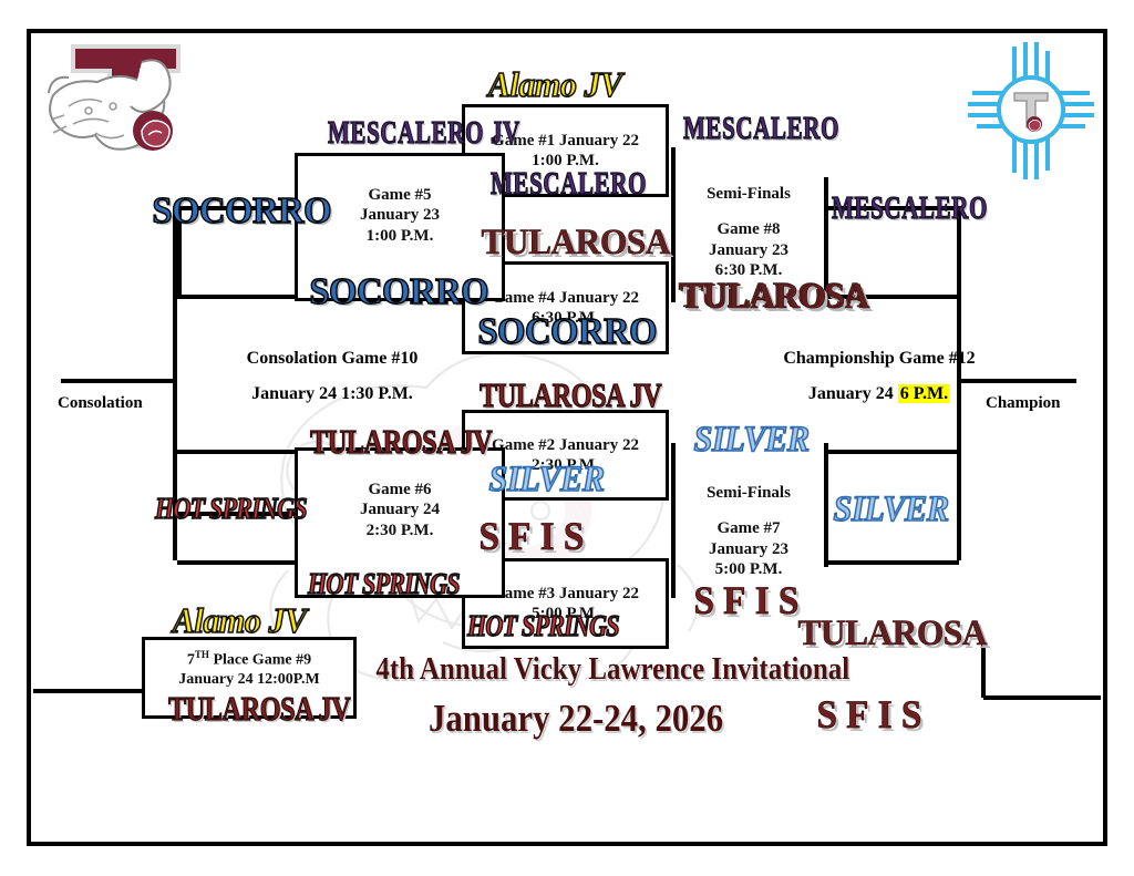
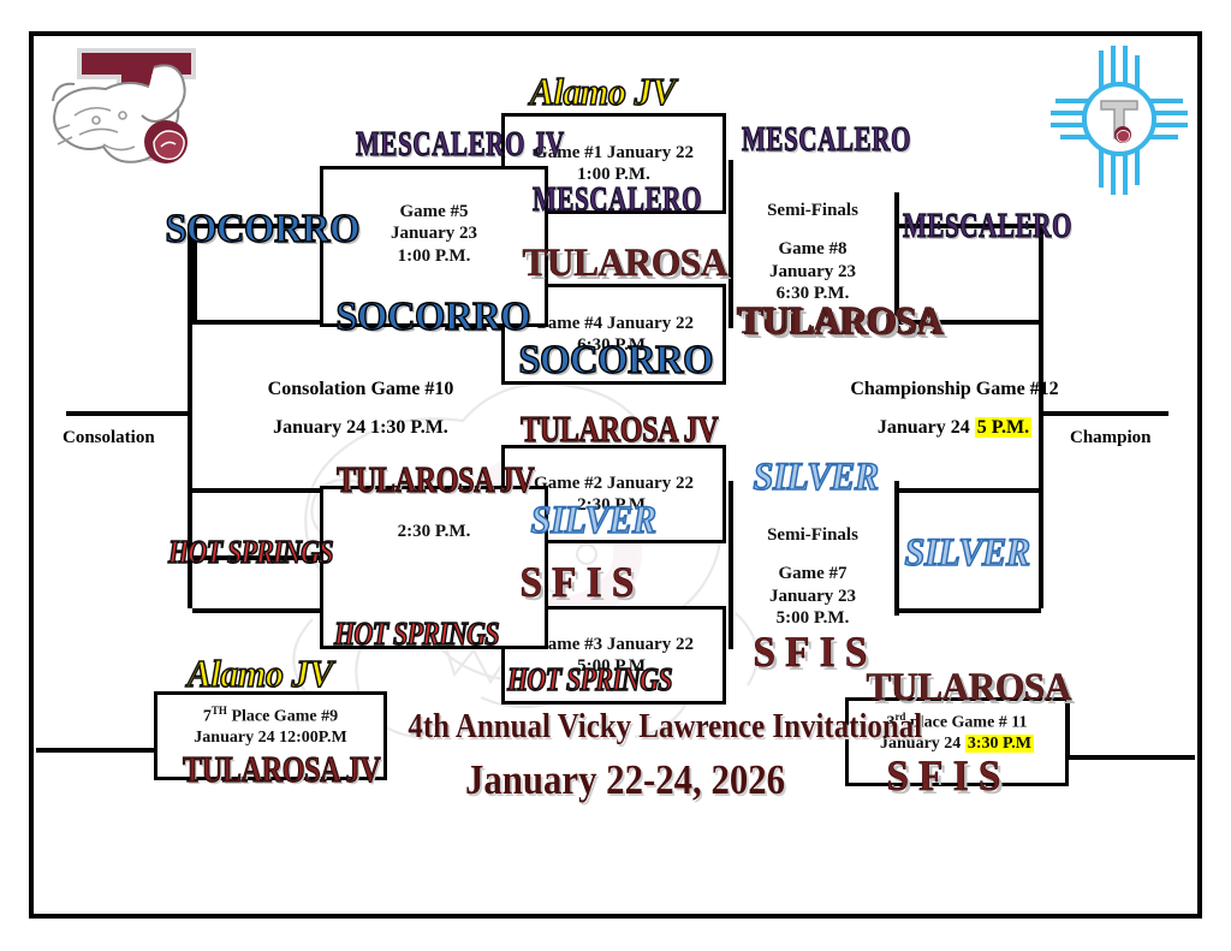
  Game #1 January 22
  1:00 P.M.
  MESCALERO
  ame #4 January 22
  6:30 P.M.
  SOCORRO
  Game #2 January 22
  2:30 P.M.
  SILVER
  ame #3 January 22
  5:00 P.M.
  HOT SPRINGS
  Game #5
  January 23
  1:00 P.M.
  SOCORRO
- Game #6
- January 24
  2:30 P.M.
  HOT SPRINGS
  Semi-Finals
  Game #8
  January 23
  6:30 P.M.
  TULAROSA
  Semi-Finals
  Game #7
  January 23
  5:00 P.M.
  SFIS
  7TH Place Game #9
  January 24 12:00P.M
  TULAROSA JV
+ 3rd place Game # 11
+ January 24 3:30 P.M
  SFIS
  Consolation Game #10
  January 24 1:30 P.M.
  Championship Game #12
- January 24 6 P.M.
+ January 24 5 P.M.
  Consolation
  Champion
  MESCALERO JV
  Alamo JV
  SOCORRO
  MESCALERO
  MESCALERO
  TULAROSA
  TULAROSA JV
  TULAROSA JV
  HOT SPRINGS
  SILVER
  SILVER
  SFIS
  TULAROSA
  Alamo JV
  4th Annual Vicky Lawrence Invitational
  January 22-24, 2026
